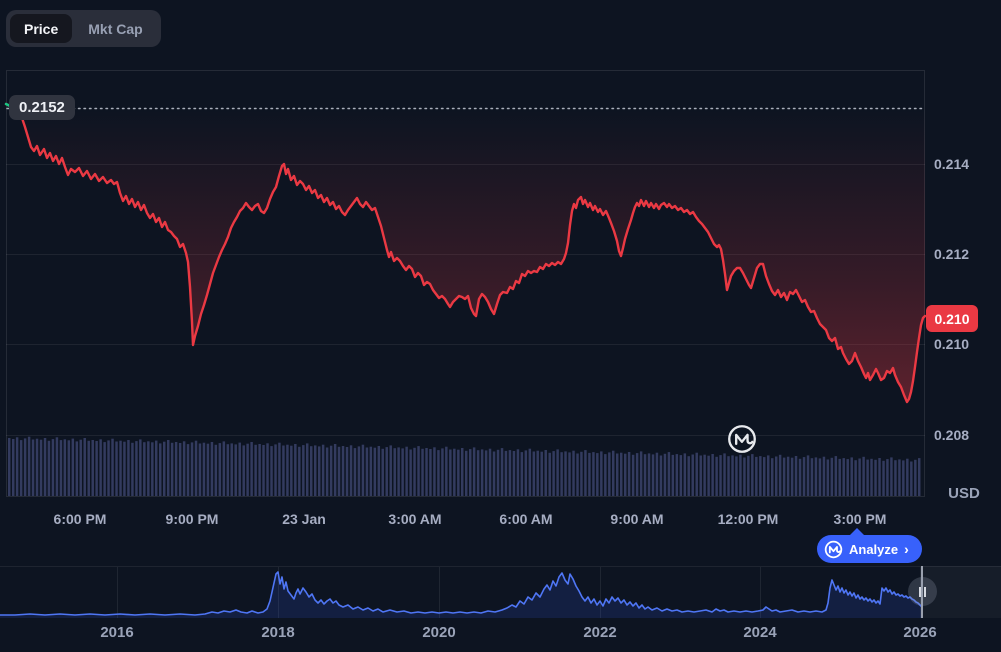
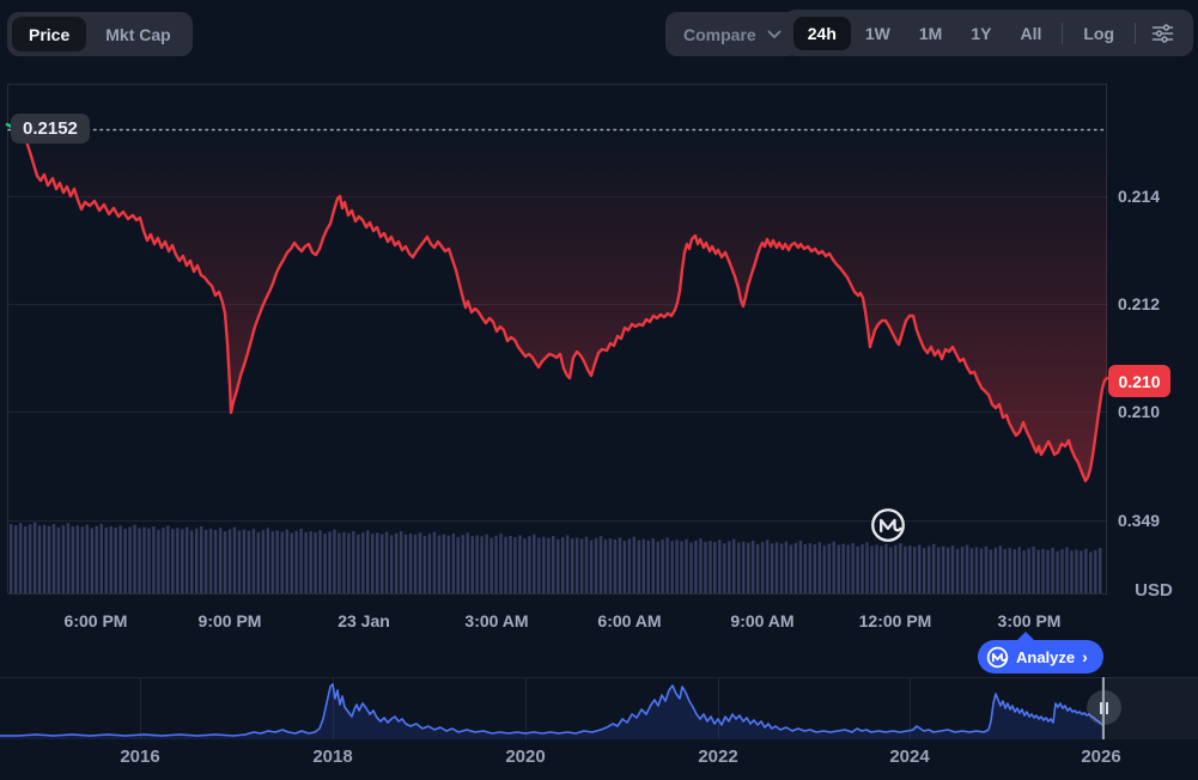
  Price
  Mkt Cap
+ Compare
+ 24h
+ 1W
+ 1M
+ 1Y
+ All
+ Log
  0.2152
  0.214
  0.212
  0.210
- 0.208
+ 0.349
  0.210
  USD
  6:00 PM
  9:00 PM
  23 Jan
  3:00 AM
  6:00 AM
  9:00 AM
  12:00 PM
  3:00 PM
  Analyze
  ›
  2016
  2018
  2020
  2022
  2024
  2026
